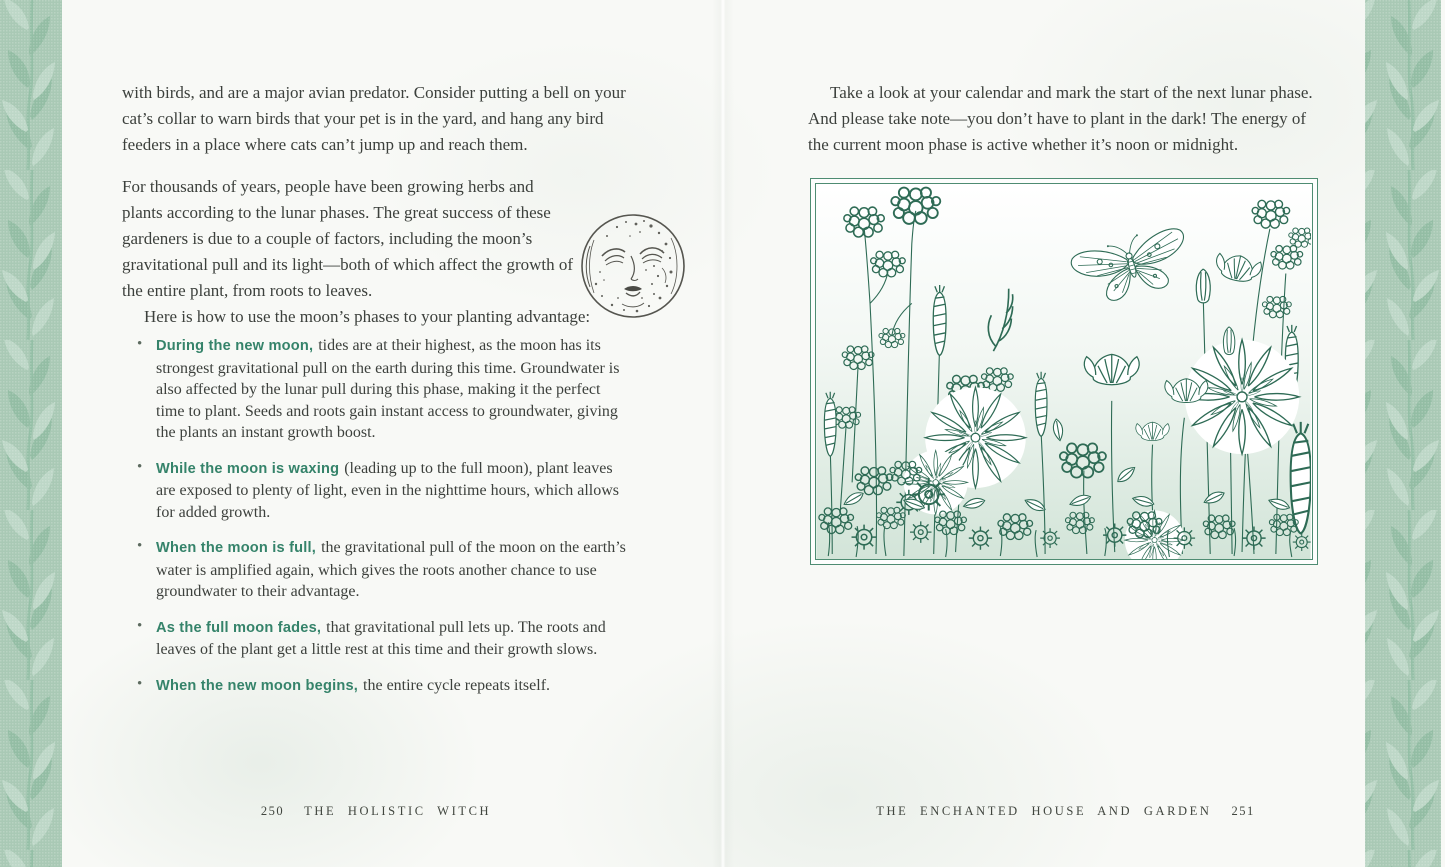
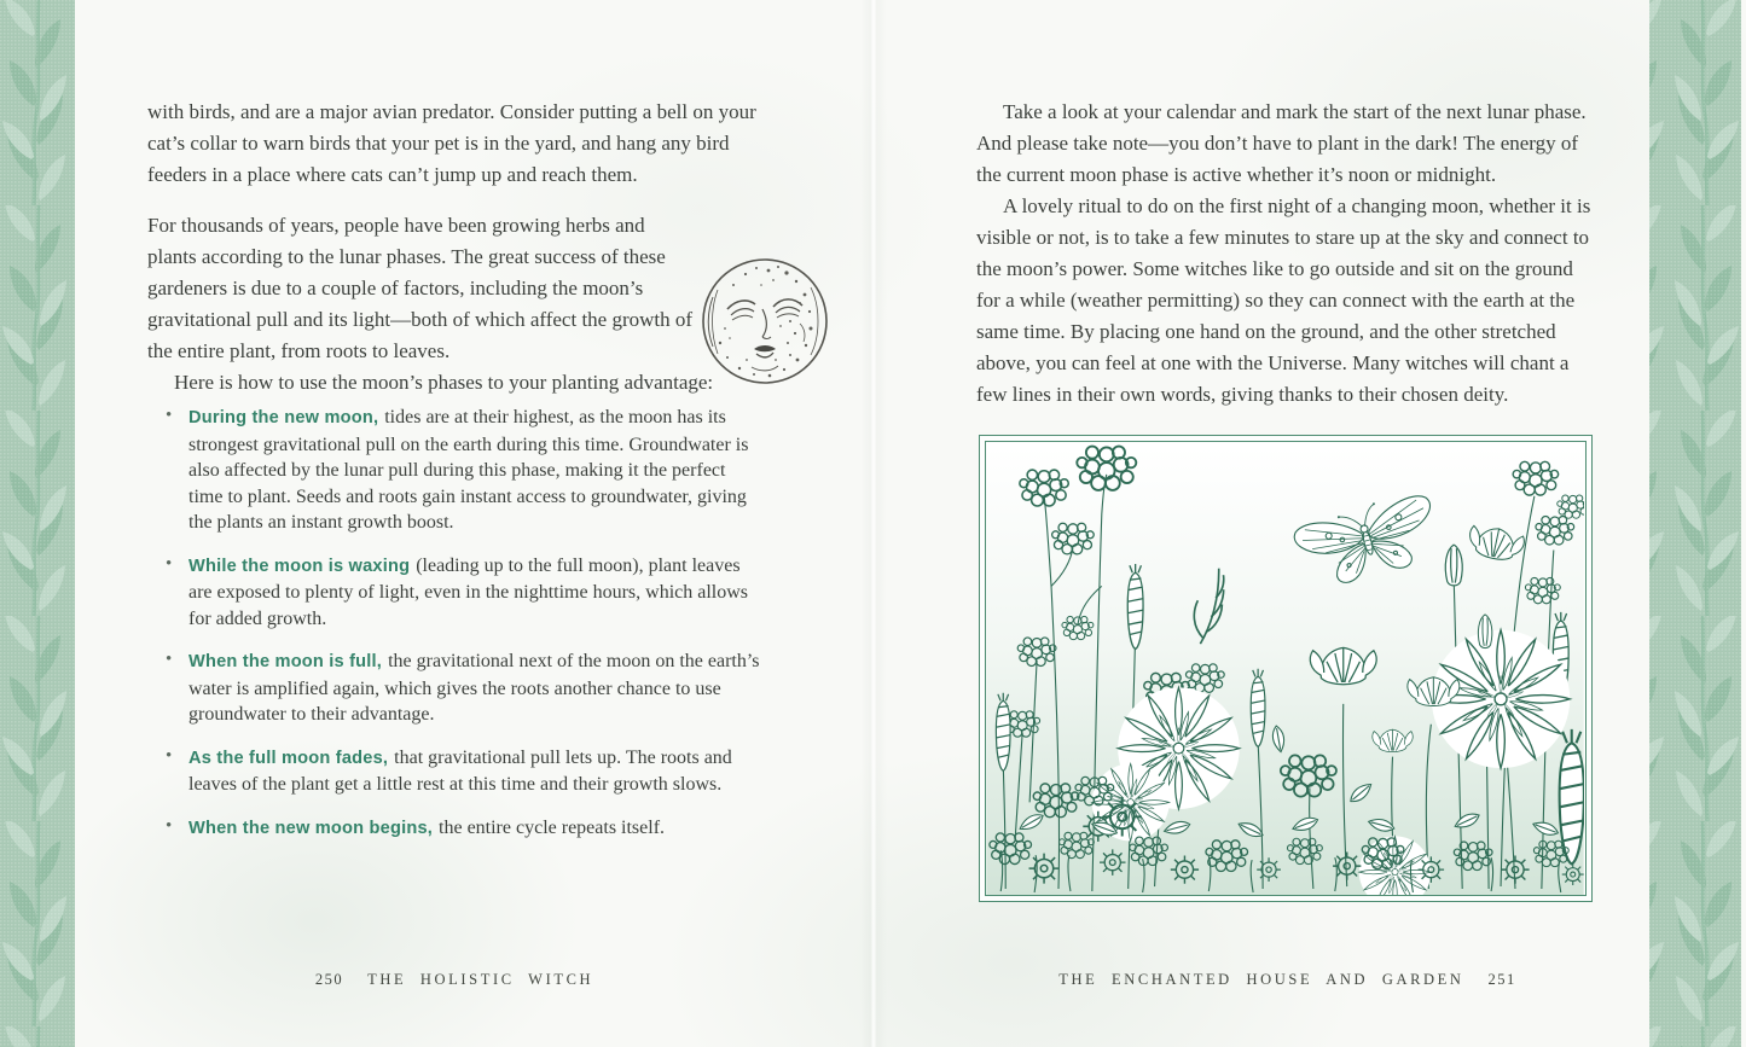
  with birds, and are a major avian predator. Consider putting a bell on your cat’s collar to warn birds that your pet is in the yard, and hang any bird feeders in a place where cats can’t jump up and reach them.
  For thousands of years, people have been growing herbs and plants according to the lunar phases. The great success of these gardeners is due to a couple of factors, including the moon’s gravitational pull and its light—both of which affect the growth of the entire plant, from roots to leaves.
  Here is how to use the moon’s phases to your planting advantage:
  •
  During the new moon, tides are at their highest, as the moon has its strongest gravitational pull on the earth during this time. Groundwater is also affected by the lunar pull during this phase, making it the perfect time to plant. Seeds and roots gain instant access to groundwater, giving the plants an instant growth boost.
  •
  While the moon is waxing (leading up to the full moon), plant leaves are exposed to plenty of light, even in the nighttime hours, which allows for added growth.
  •
- When the moon is full, the gravitational pull of the moon on the earth’s water is amplified again, which gives the roots another chance to use groundwater to their advantage.
+ When the moon is full, the gravitational next of the moon on the earth’s water is amplified again, which gives the roots another chance to use groundwater to their advantage.
  •
  As the full moon fades, that gravitational pull lets up. The roots and leaves of the plant get a little rest at this time and their growth slows.
  •
  When the new moon begins, the entire cycle repeats itself.
  Take a look at your calendar and mark the start of the next lunar phase. And please take note—you don’t have to plant in the dark! The energy of the current moon phase is active whether it’s noon or midnight.
+ A lovely ritual to do on the first night of a changing moon, whether it is visible or not, is to take a few minutes to stare up at the sky and connect to the moon’s power. Some witches like to go outside and sit on the ground for a while (weather permitting) so they can connect with the earth at the same time. By placing one hand on the ground, and the other stretched above, you can feel at one with the Universe. Many witches will chant a few lines in their own words, giving thanks to their chosen deity.
  250 THE HOLISTIC WITCH
  THE ENCHANTED HOUSE AND GARDEN 251
